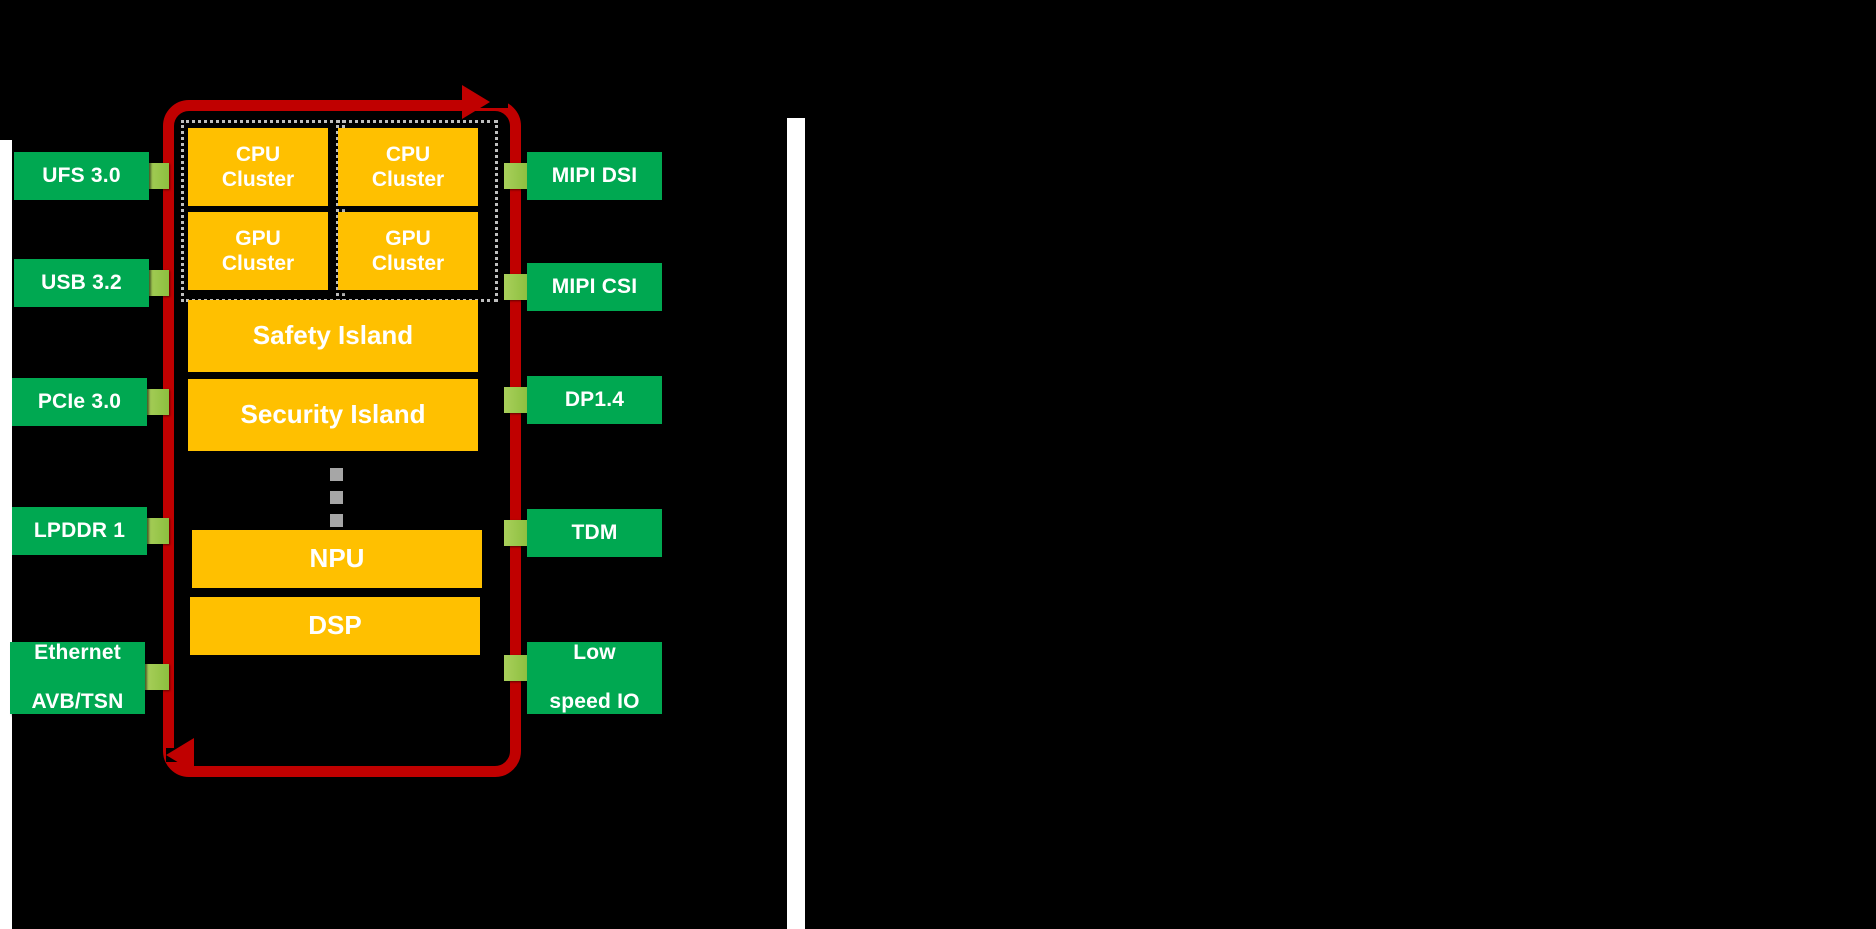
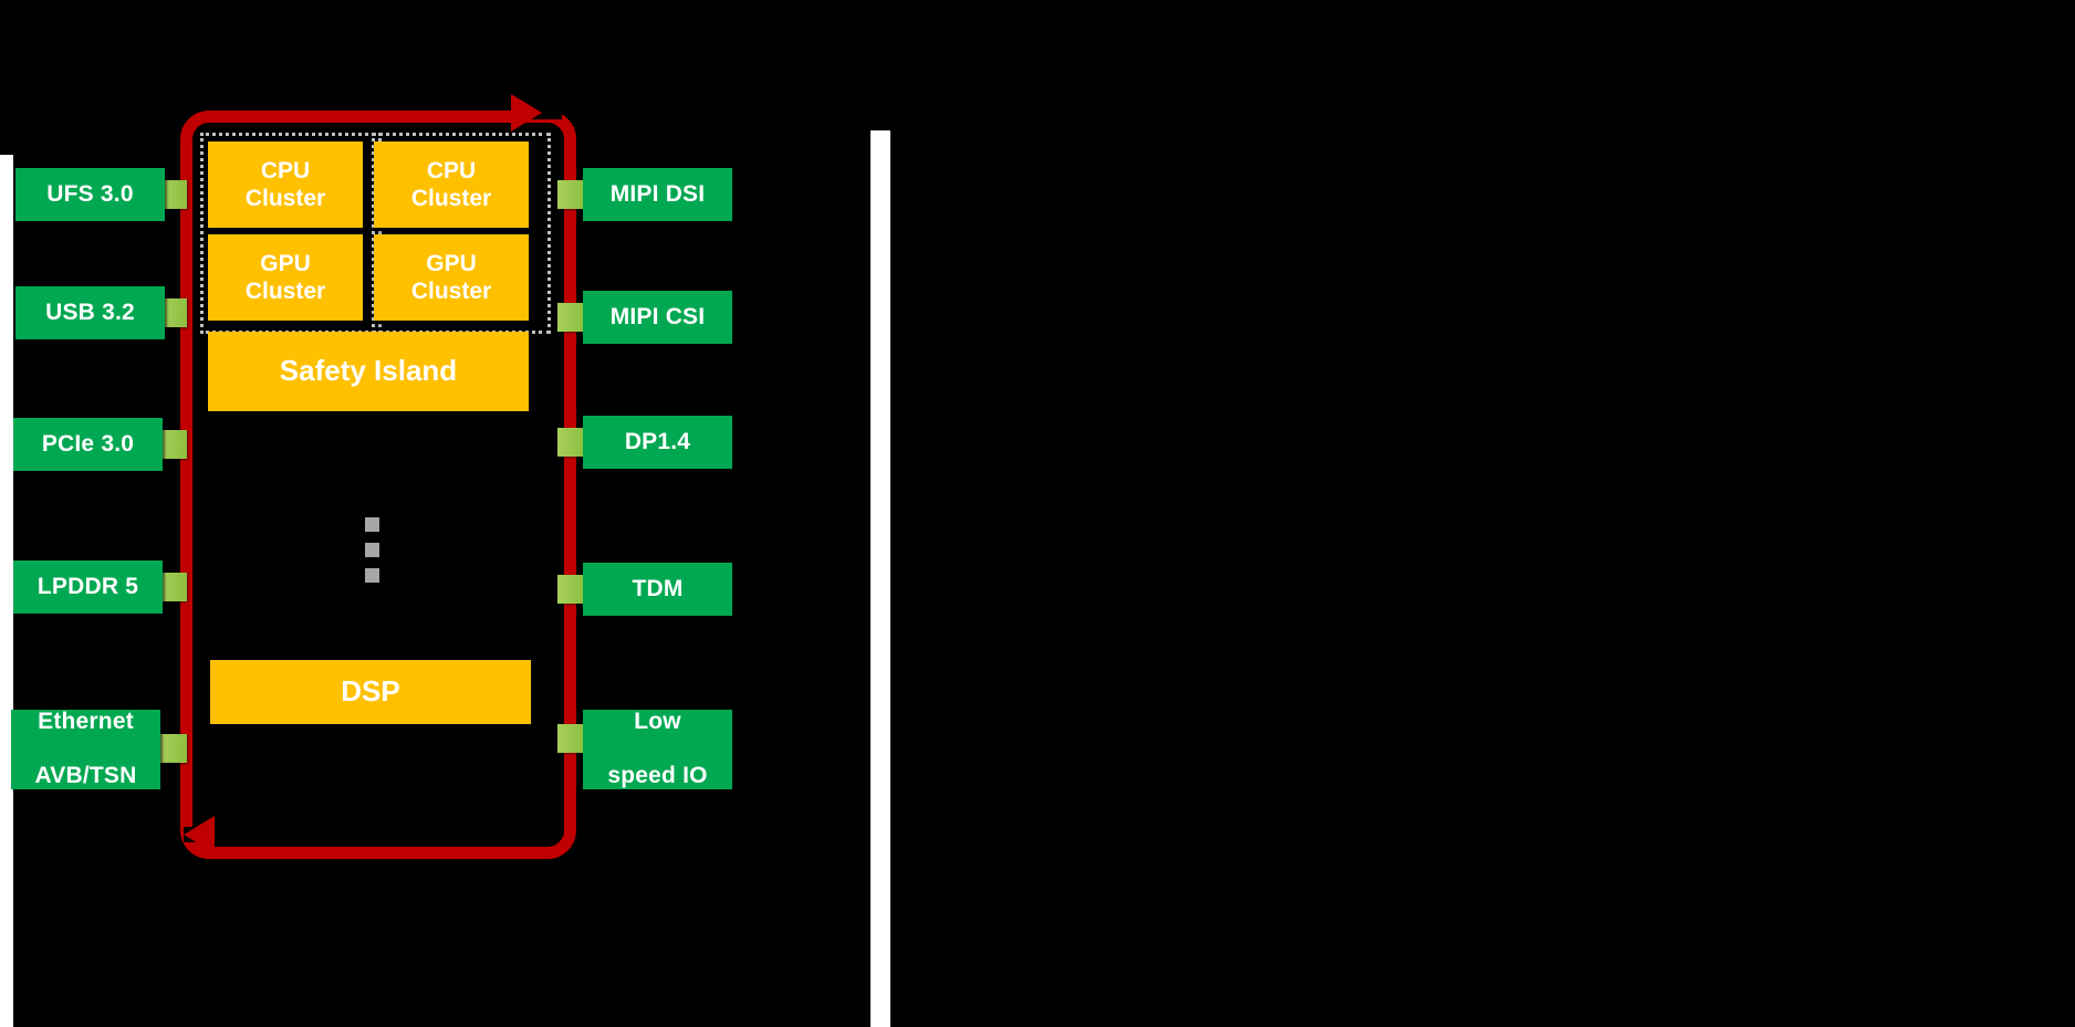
  CPU
  Cluster
  CPU
  Cluster
  GPU
  Cluster
  GPU
  Cluster
  Safety Island
- Security Island
- NPU
  DSP
  UFS 3.0
  USB 3.2
  PCIe 3.0
- LPDDR 1
+ LPDDR 5
  Ethernet
  AVB/TSN
  MIPI DSI
  MIPI CSI
  DP1.4
  TDM
  Low
  speed IO
